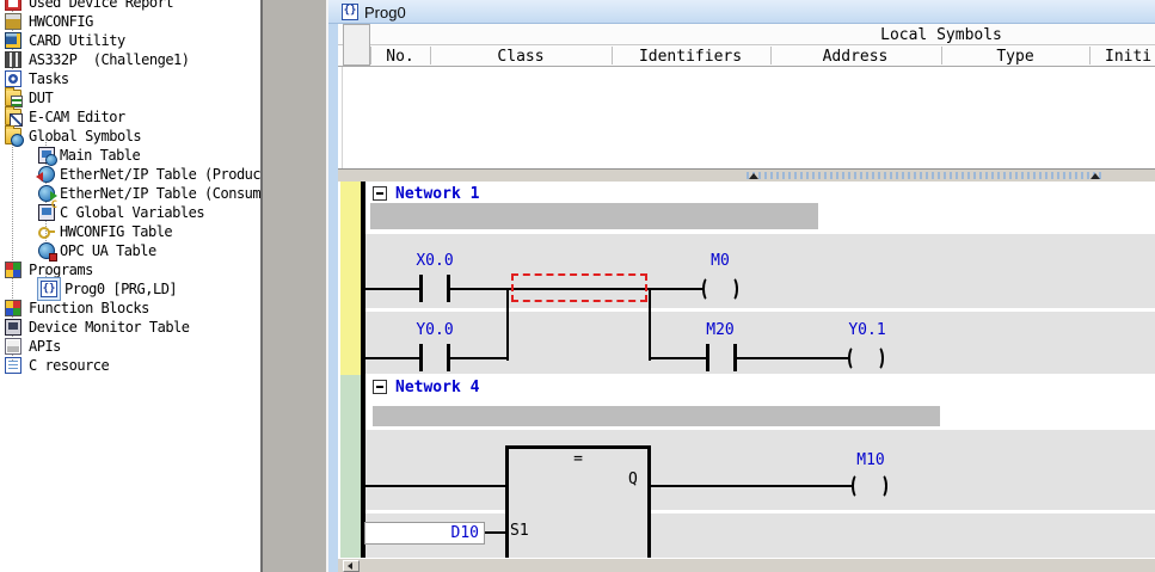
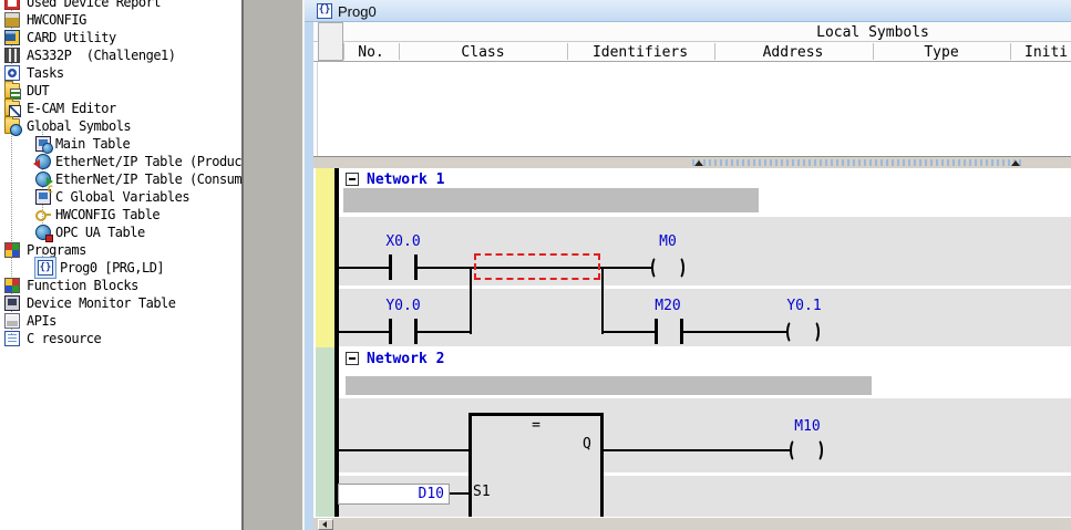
  Used Device Report
  HWCONFIG
  CARD Utility
  AS332P (Challenge1)
  Tasks
  DUT
  E-CAM Editor
  Global Symbols
  Main Table
  EtherNet/IP Table (Produc
  EtherNet/IP Table (Consum
  C Global Variables
  HWCONFIG Table
  OPC UA Table
  Programs
  Prog0 [PRG,LD]
  Function Blocks
  Device Monitor Table
  APIs
  C resource
  Prog0
  Local Symbols
  No.
  Class
  Identifiers
  Address
  Type
  Initi
  Network 1
  X0.0
  M0
  Y0.0
  M20
  Y0.1
- Network 4
+ Network 2
  =
  Q
  S1
  M10
  D10
